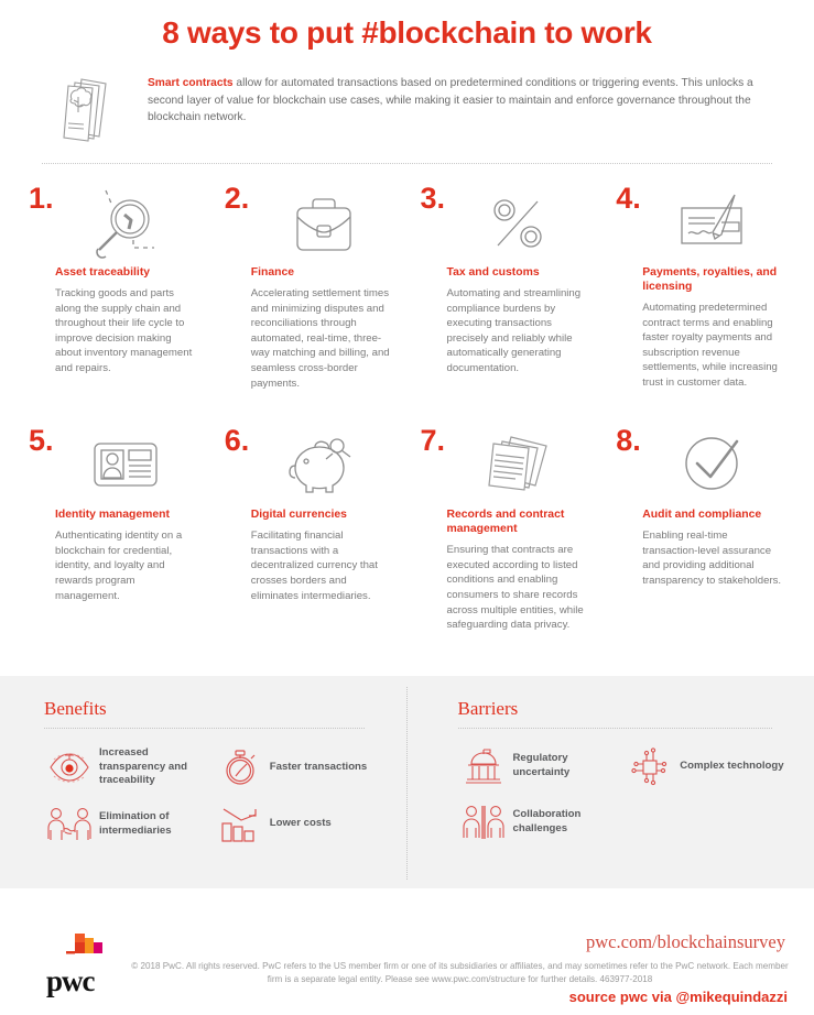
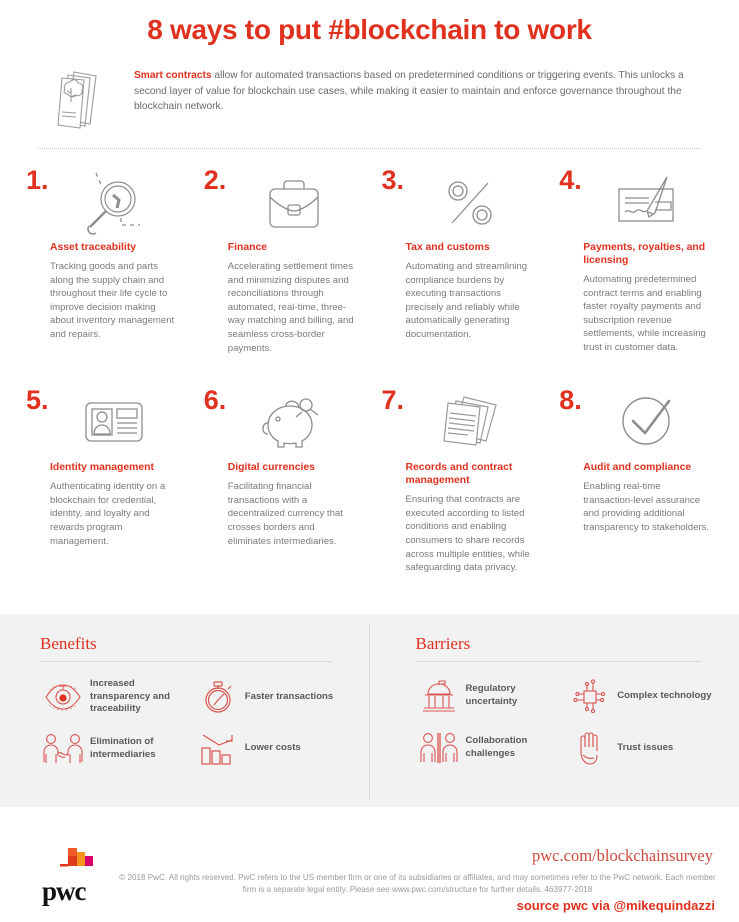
  8 ways to put #blockchain to work
  Smart contracts allow for automated transactions based on predetermined conditions or triggering events. This unlocks a second layer of value for blockchain use cases, while making it easier to maintain and enforce governance throughout the blockchain network.
  1.
  Asset traceability
  Tracking goods and parts along the supply chain and throughout their life cycle to improve decision making about inventory management and repairs.
  2.
  Finance
  Accelerating settlement times and minimizing disputes and reconciliations through automated, real-time, three-way matching and billing, and seamless cross-border payments.
  3.
  Tax and customs
  Automating and streamlining compliance burdens by executing transactions precisely and reliably while automatically generating documentation.
  4.
  Payments, royalties, and licensing
  Automating predetermined contract terms and enabling faster royalty payments and subscription revenue settlements, while increasing trust in customer data.
  5.
  Identity management
  Authenticating identity on a blockchain for credential, identity, and loyalty and rewards program management.
  6.
  Digital currencies
  Facilitating financial transactions with a decentralized currency that crosses borders and eliminates intermediaries.
  7.
  Records and contract management
  Ensuring that contracts are executed according to listed conditions and enabling consumers to share records across multiple entities, while safeguarding data privacy.
  8.
  Audit and compliance
  Enabling real-time transaction-level assurance and providing additional transparency to stakeholders.
  Benefits
  Increased transparency and traceability
  Faster transactions
  Elimination of intermediaries
  Lower costs
  Barriers
  Regulatory uncertainty
  Complex technology
  Collaboration challenges
+ Trust issues
  pwc
  pwc.com/blockchainsurvey
  © 2018 PwC. All rights reserved. PwC refers to the US member firm or one of its subsidiaries or affiliates, and may sometimes refer to the PwC network. Each member firm is a separate legal entity. Please see www.pwc.com/structure for further details. 463977-2018
  source pwc via @mikequindazzi
